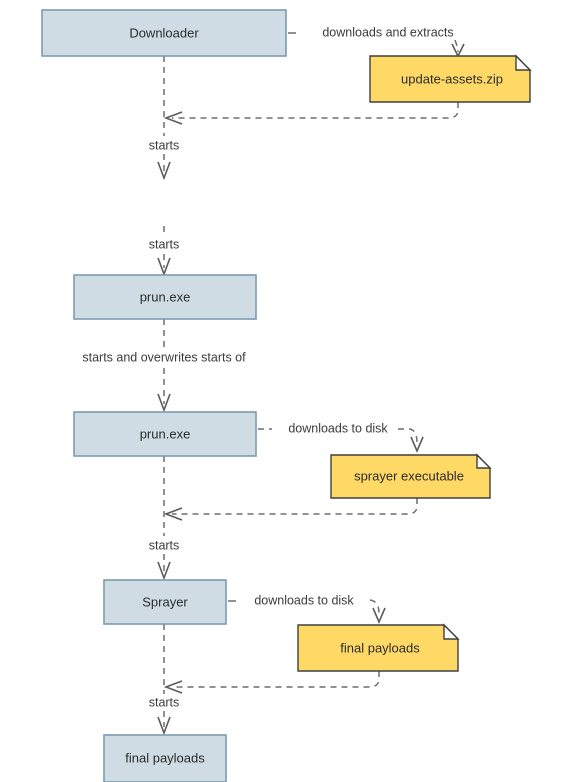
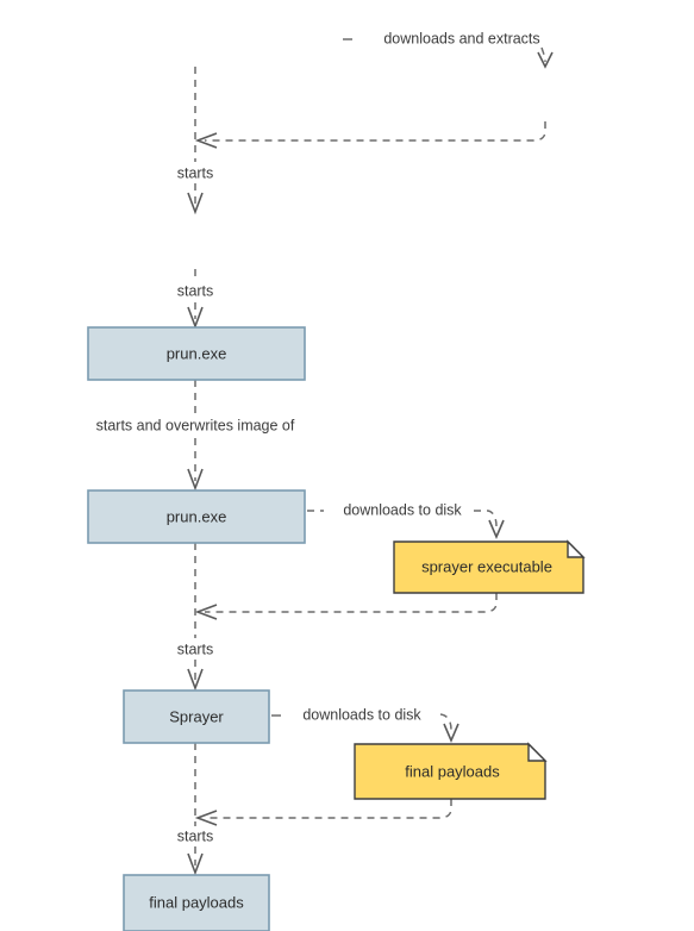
  downloads and extracts
  starts
  starts
- starts and overwrites starts of
+ starts and overwrites image of
  downloads to disk
  starts
  downloads to disk
  starts
- Downloader
  prun.exe
  prun.exe
  Sprayer
  final payloads
- update-assets.zip
  sprayer executable
  final payloads
